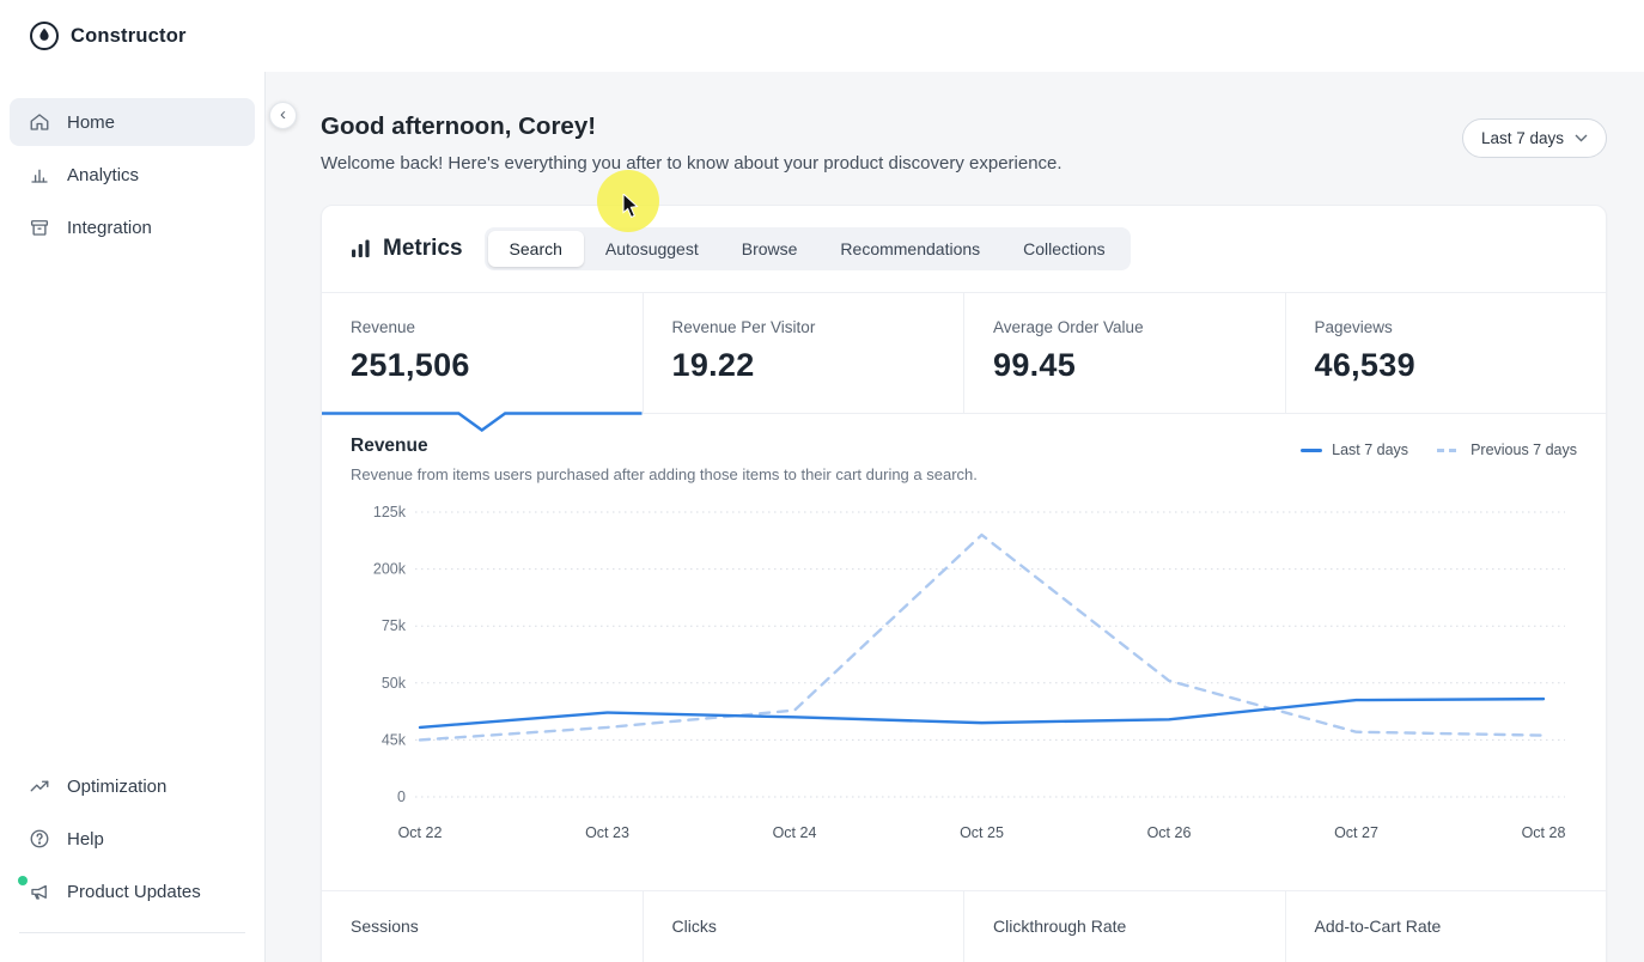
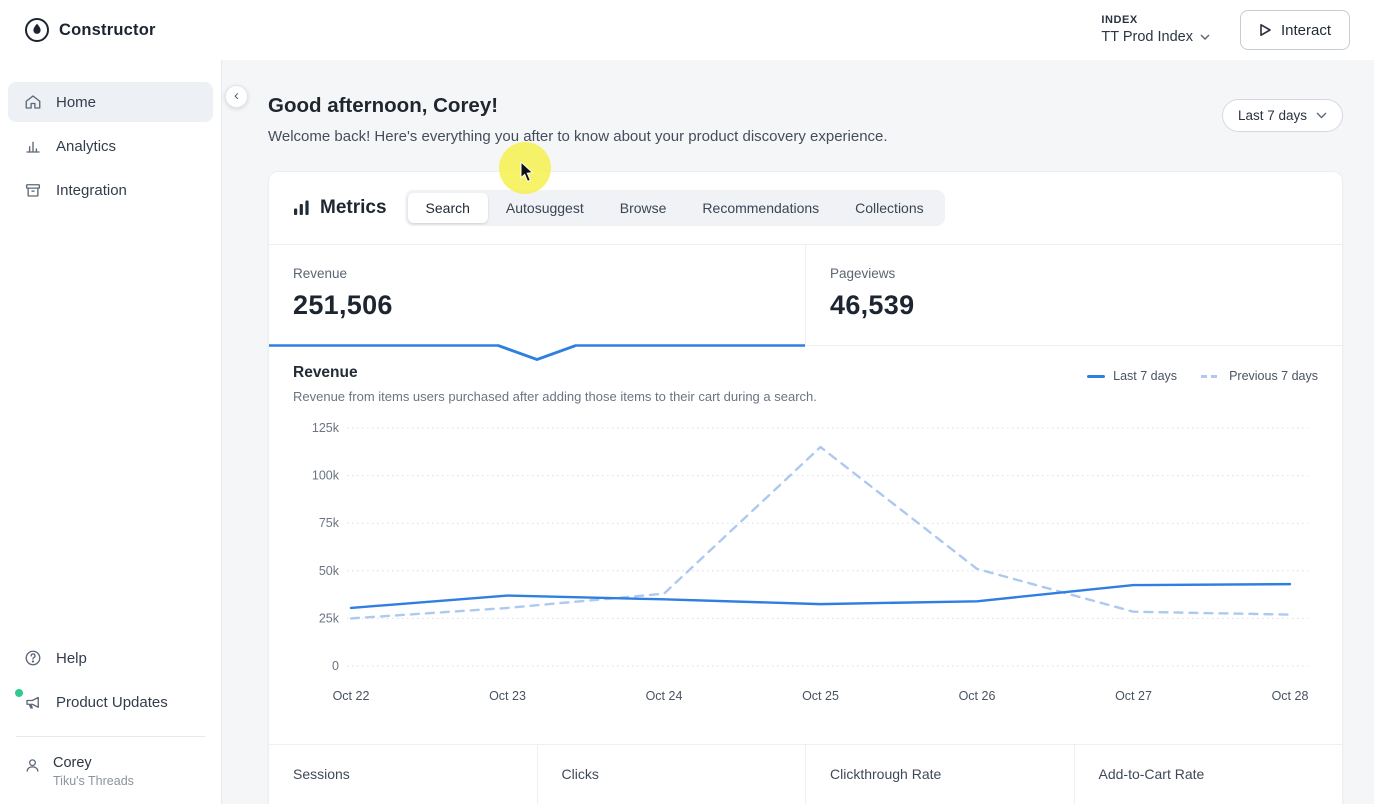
  Constructor
+ INDEX
+ TT Prod Index
+ Interact
  Home
  Analytics
  Integration
- Optimization
  Help
  Product Updates
+ Corey
+ Tiku's Threads
  ‹
  Good afternoon, Corey!
  Welcome back! Here's everything you after to know about your product discovery experience.
  Last 7 days
  Metrics
  Search
  Autosuggest
  Browse
  Recommendations
  Collections
  Revenue
  251,506
- Revenue Per Visitor
- 19.22
- Average Order Value
- 99.45
  Pageviews
  46,539
  Revenue
  Revenue from items users purchased after adding those items to their cart during a search.
  Last 7 days
  Previous 7 days
  0
- 45k
+ 25k
  50k
  75k
- 200k
+ 100k
  125k
  Oct 22
  Oct 23
  Oct 24
  Oct 25
  Oct 26
  Oct 27
  Oct 28
  Sessions
  Clicks
  Clickthrough Rate
  Add-to-Cart Rate
